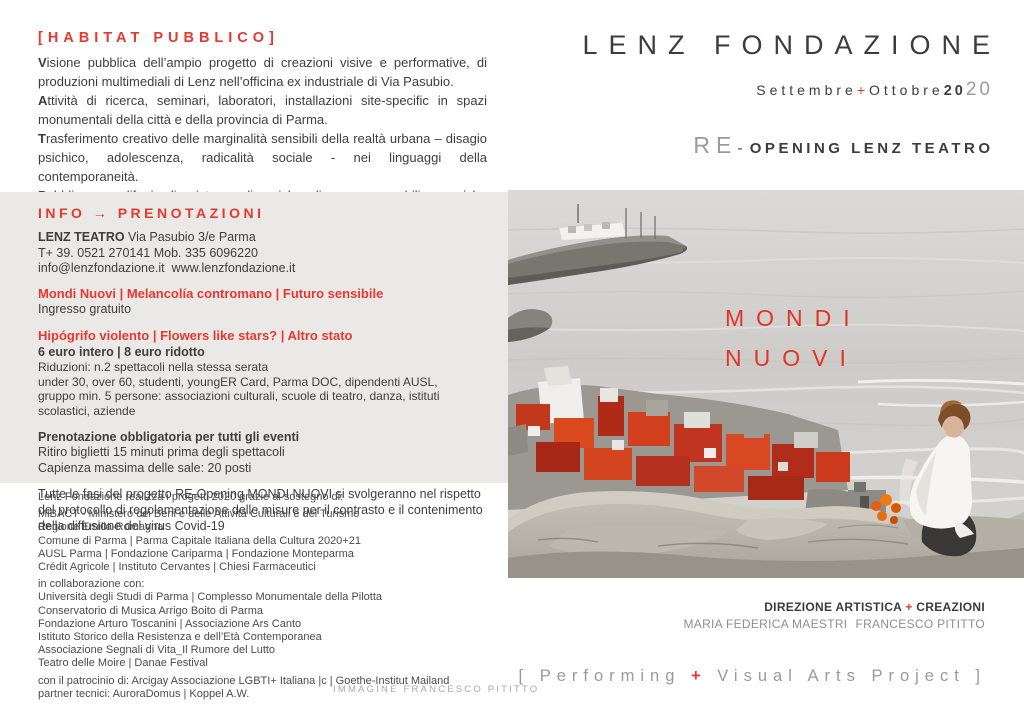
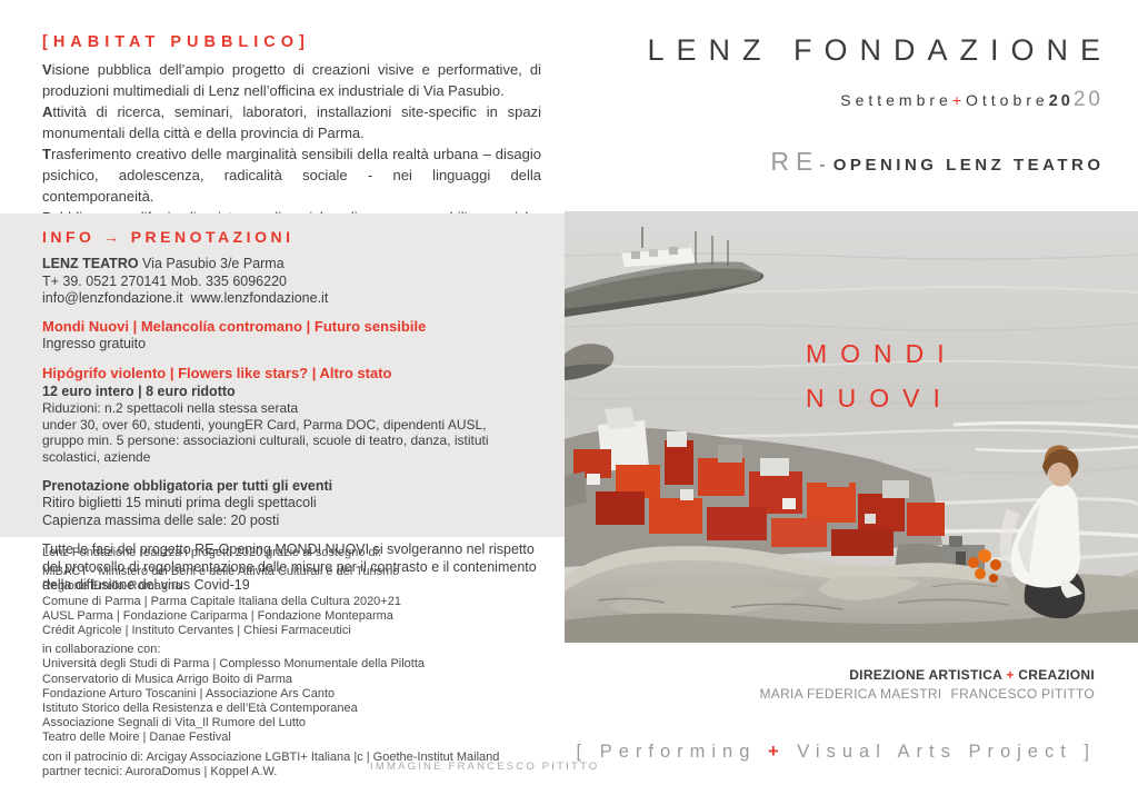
  [HABITAT PUBBLICO]
  Visione pubblica dell’ampio progetto di creazioni visive e performative, di produzioni multimediali di Lenz nell’officina ex industriale di Via Pasubio.
  Attività di ricerca, seminari, laboratori, installazioni site-specific in spazi monumentali della città e della provincia di Parma.
  Trasferimento creativo delle marginalità sensibili della realtà urbana – disagio psichico, adolescenza, radicalità sociale - nei linguaggi della contemporaneità.
  INFO → PRENOTAZIONI
  LENZ TEATRO Via Pasubio 3/e Parma
  T+ 39. 0521 270141 Mob. 335 6096220
  info@lenzfondazione.it www.lenzfondazione.it
  Mondi Nuovi | Melancolía contromano | Futuro sensibile
  Ingresso gratuito
  Hipógrifo violento | Flowers like stars? | Altro stato
- 6 euro intero | 8 euro ridotto
+ 12 euro intero | 8 euro ridotto
  Riduzioni: n.2 spettacoli nella stessa serata
  under 30, over 60, studenti, youngER Card, Parma DOC, dipendenti AUSL,
  gruppo min. 5 persone: associazioni culturali, scuole di teatro, danza, istituti scolastici, aziende
  Prenotazione obbligatoria per tutti gli eventi
  Ritiro biglietti 15 minuti prima degli spettacoli
  Capienza massima delle sale: 20 posti
  Tutte le fasi del progetto RE-Opening MONDI NUOVI si svolgeranno nel rispetto del protocollo di regolamentazione delle misure per il contrasto e il contenimento della diffusione del virus Covid-19
  Lenz Fondazione realizza i progetti 2020 grazie al sostegno di:
  MiBACT - Ministero dei Beni e delle Attività Culturali e del Turismo
  Regione Emilia-Romagna
  Comune di Parma | Parma Capitale Italiana della Cultura 2020+21
  AUSL Parma | Fondazione Cariparma | Fondazione Monteparma
  Crédit Agricole | Instituto Cervantes | Chiesi Farmaceutici
  in collaborazione con:
  Università degli Studi di Parma | Complesso Monumentale della Pilotta
  Conservatorio di Musica Arrigo Boito di Parma
  Fondazione Arturo Toscanini | Associazione Ars Canto
  Istituto Storico della Resistenza e dell’Età Contemporanea
  Associazione Segnali di Vita_Il Rumore del Lutto
  Teatro delle Moire | Danae Festival
  con il patrocinio di: Arcigay Associazione LGBTI+ Italiana |c | Goethe-Institut Mailand
  partner tecnici: AuroraDomus | Koppel A.W.
  IMMAGINE FRANCESCO PITITTO
  LENZ FONDAZIONE
  Settembre+Ottobre2020
  RE- OPENING LENZ TEATRO
  MONDI
  NUOVI
  DIREZIONE ARTISTICA + CREAZIONI
  MARIA FEDERICA MAESTRI FRANCESCO PITITTO
  [ Performing + Visual Arts Project ]
